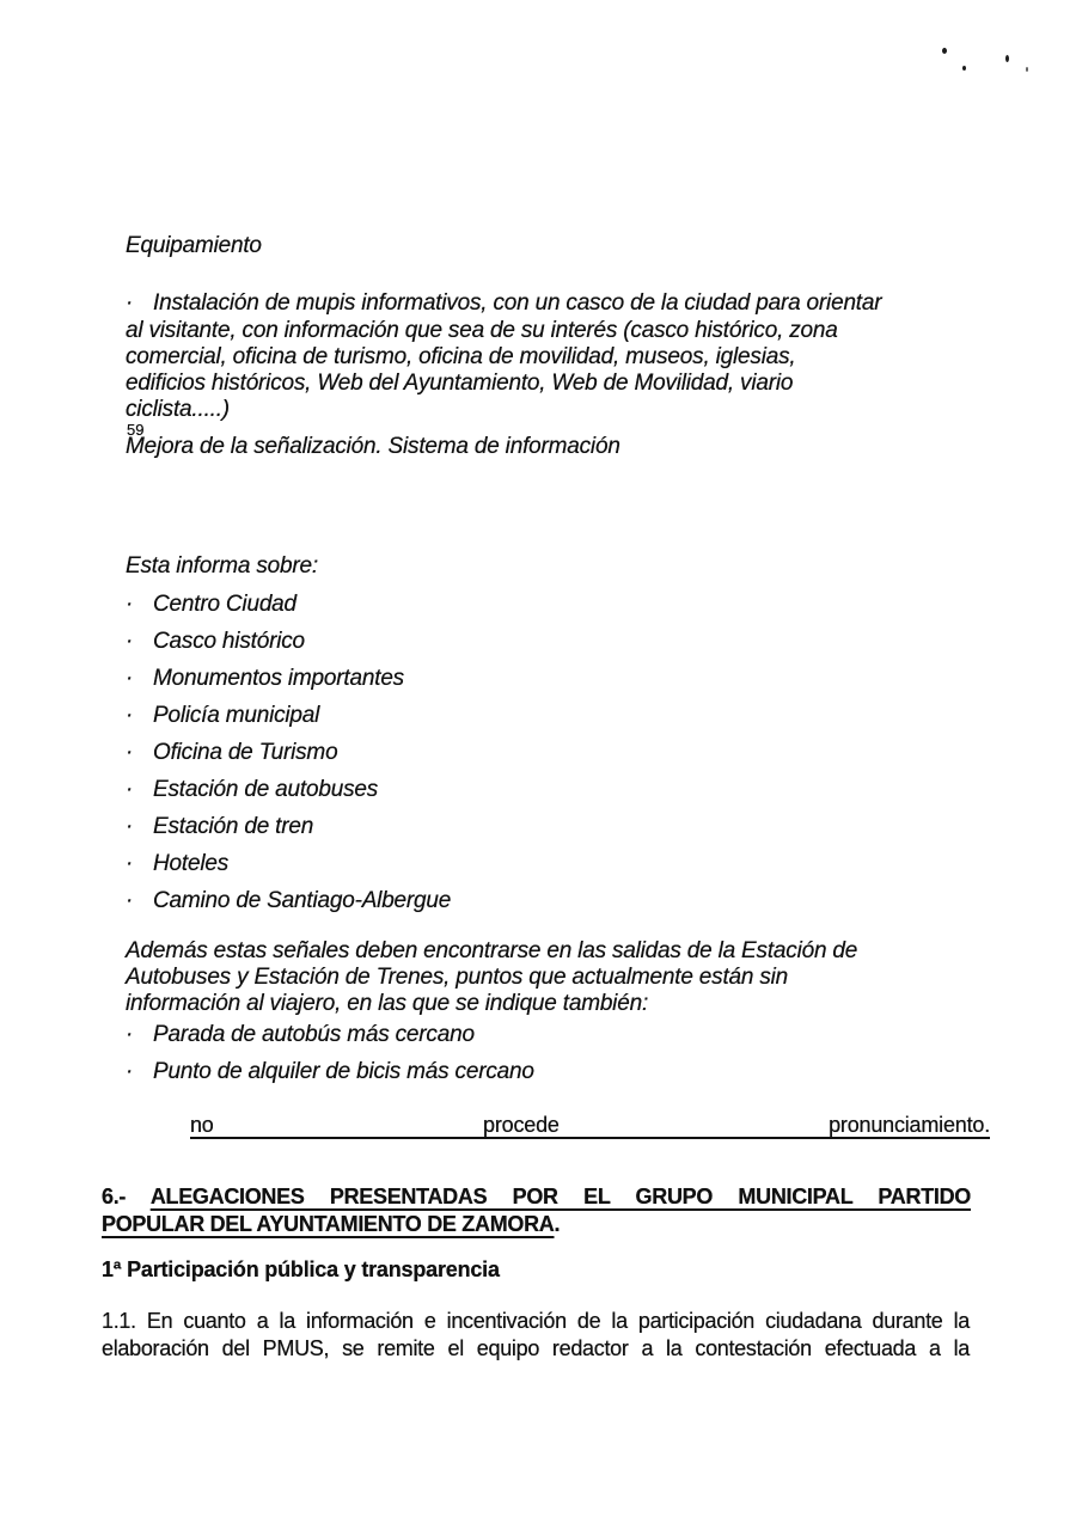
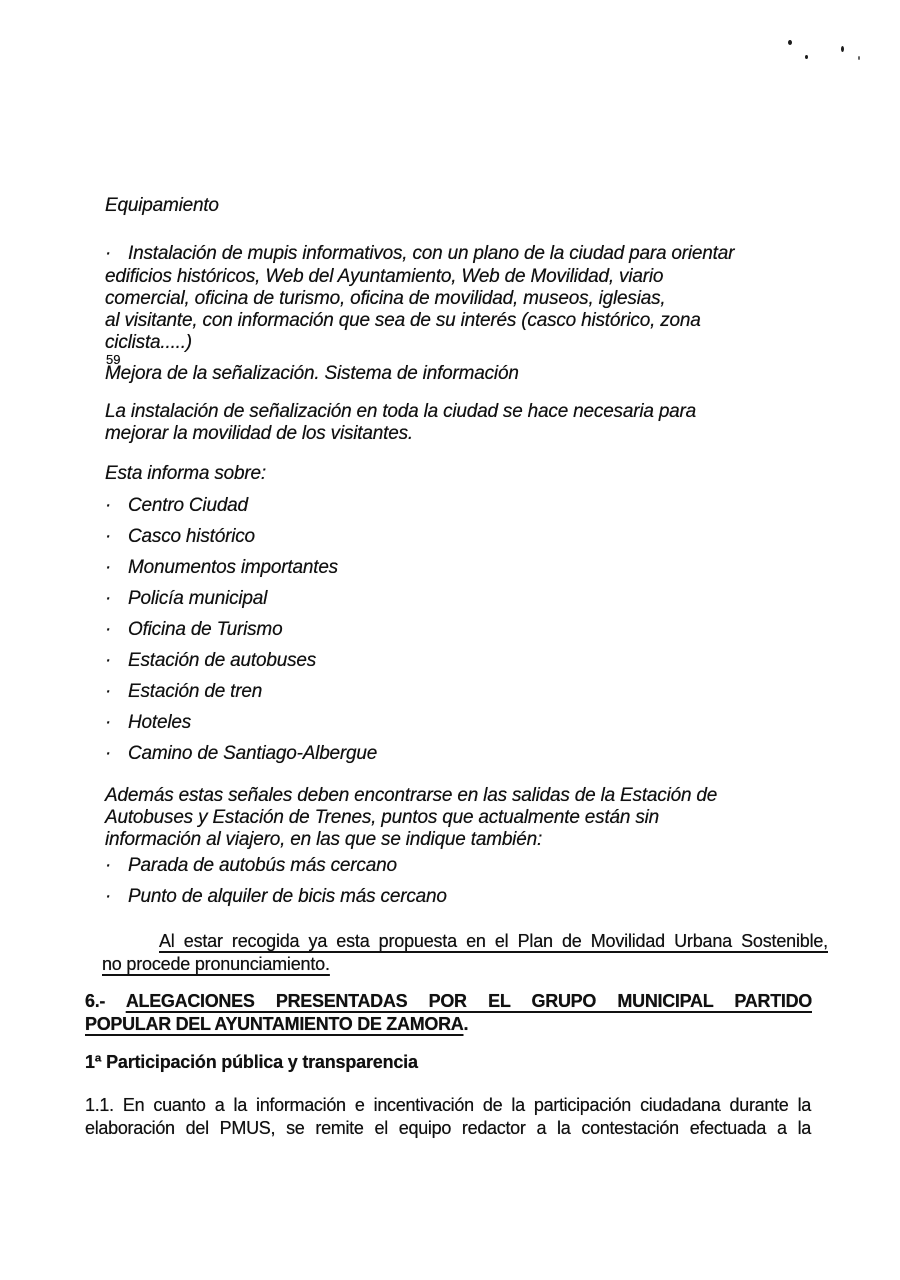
  Equipamiento
  ·
- Instalación de mupis informativos, con un casco de la ciudad para orientar
+ Instalación de mupis informativos, con un plano de la ciudad para orientar
- al visitante, con información que sea de su interés (casco histórico, zona
+ edificios históricos, Web del Ayuntamiento, Web de Movilidad, viario
  comercial, oficina de turismo, oficina de movilidad, museos, iglesias,
- edificios históricos, Web del Ayuntamiento, Web de Movilidad, viario
+ al visitante, con información que sea de su interés (casco histórico, zona
  ciclista.....)
  59
  Mejora de la señalización. Sistema de información
+ La instalación de señalización en toda la ciudad se hace necesaria para
+ mejorar la movilidad de los visitantes.
  Esta informa sobre:
  ·
  Centro Ciudad
  ·
  Casco histórico
  ·
  Monumentos importantes
  ·
  Policía municipal
  ·
  Oficina de Turismo
  ·
  Estación de autobuses
  ·
  Estación de tren
  ·
  Hoteles
  ·
  Camino de Santiago-Albergue
  Además estas señales deben encontrarse en las salidas de la Estación de
  Autobuses y Estación de Trenes, puntos que actualmente están sin
  información al viajero, en las que se indique también:
  ·
  Parada de autobús más cercano
  ·
  Punto de alquiler de bicis más cercano
+ Al estar recogida ya esta propuesta en el Plan de Movilidad Urbana Sostenible,
  no procede pronunciamiento.
  6.- ALEGACIONES PRESENTADAS POR EL GRUPO MUNICIPAL PARTIDO
  POPULAR DEL AYUNTAMIENTO DE ZAMORA.
  1ª Participación pública y transparencia
  1.1. En cuanto a la información e incentivación de la participación ciudadana durante la
  elaboración del PMUS, se remite el equipo redactor a la contestación efectuada a la
